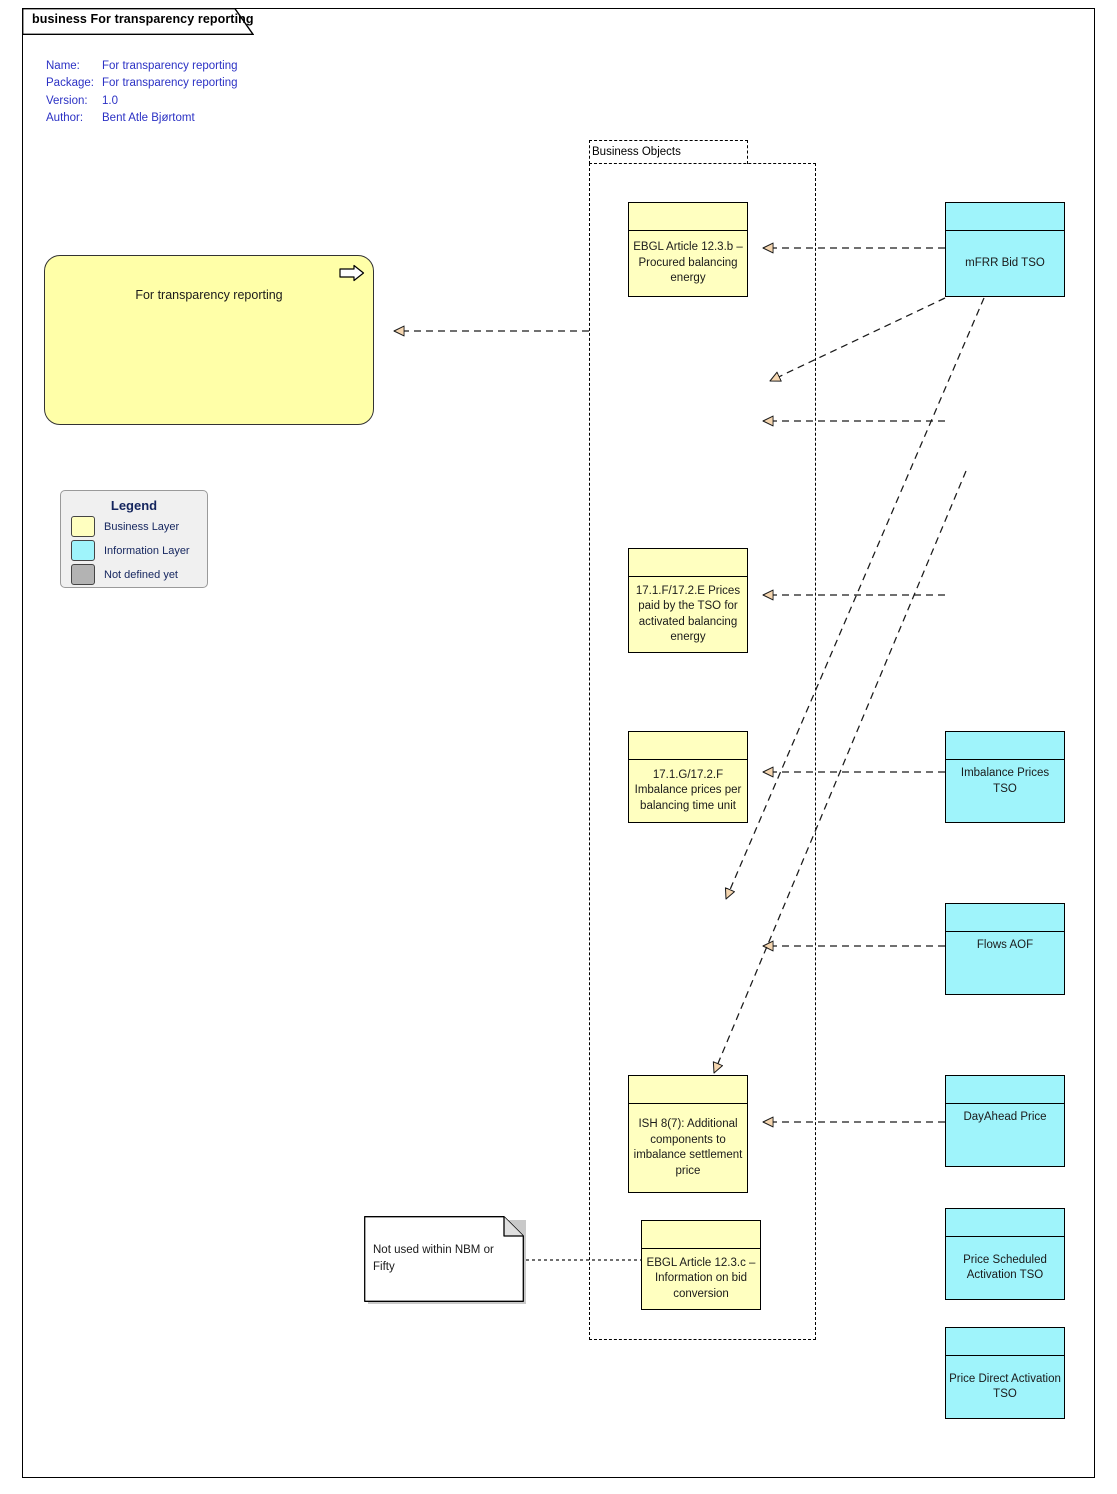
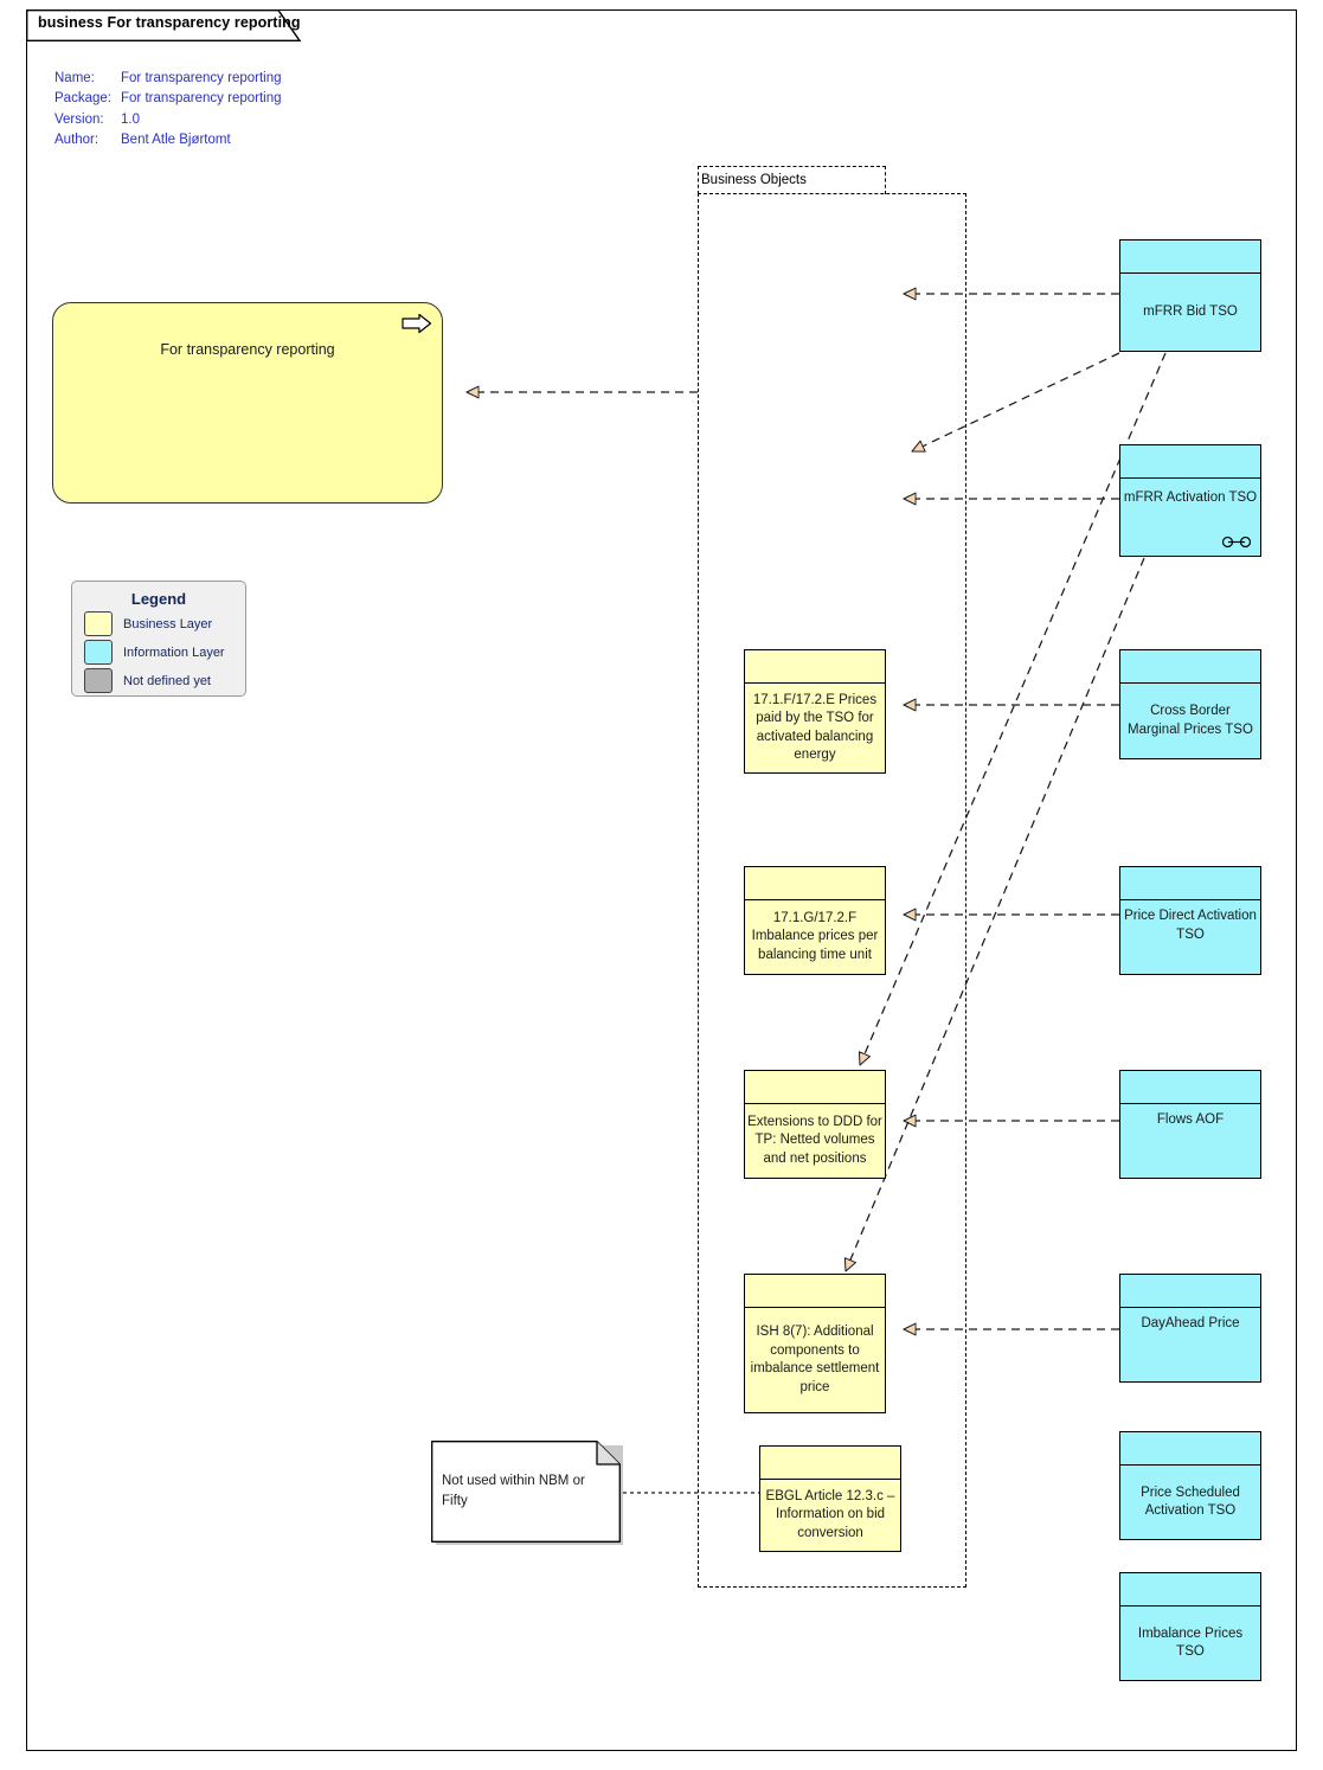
  business For transparency reporting
  Name:
  For transparency reporting
  Package:
  For transparency reporting
  Version:
  1.0
  Author:
  Bent Atle Bjørtomt
  For transparency reporting
  Legend
  Business Layer
  Information Layer
  Not defined yet
  Business Objects
- EBGL Article 12.3.b – Procured balancing energy
  17.1.F/17.2.E Prices paid by the TSO for activated balancing energy
  17.1.G/17.2.F Imbalance prices per balancing time unit
+ Extensions to DDD for TP: Netted volumes and net positions
  ISH 8(7): Additional components to imbalance settlement price
  EBGL Article 12.3.c – Information on bid conversion
  mFRR Bid TSO
+ mFRR Activation TSO
+ Cross Border Marginal Prices TSO
- Imbalance Prices TSO
+ Price Direct Activation TSO
  Flows AOF
  DayAhead Price
  Price Scheduled Activation TSO
- Price Direct Activation TSO
+ Imbalance Prices TSO
  Not used within NBM or Fifty
